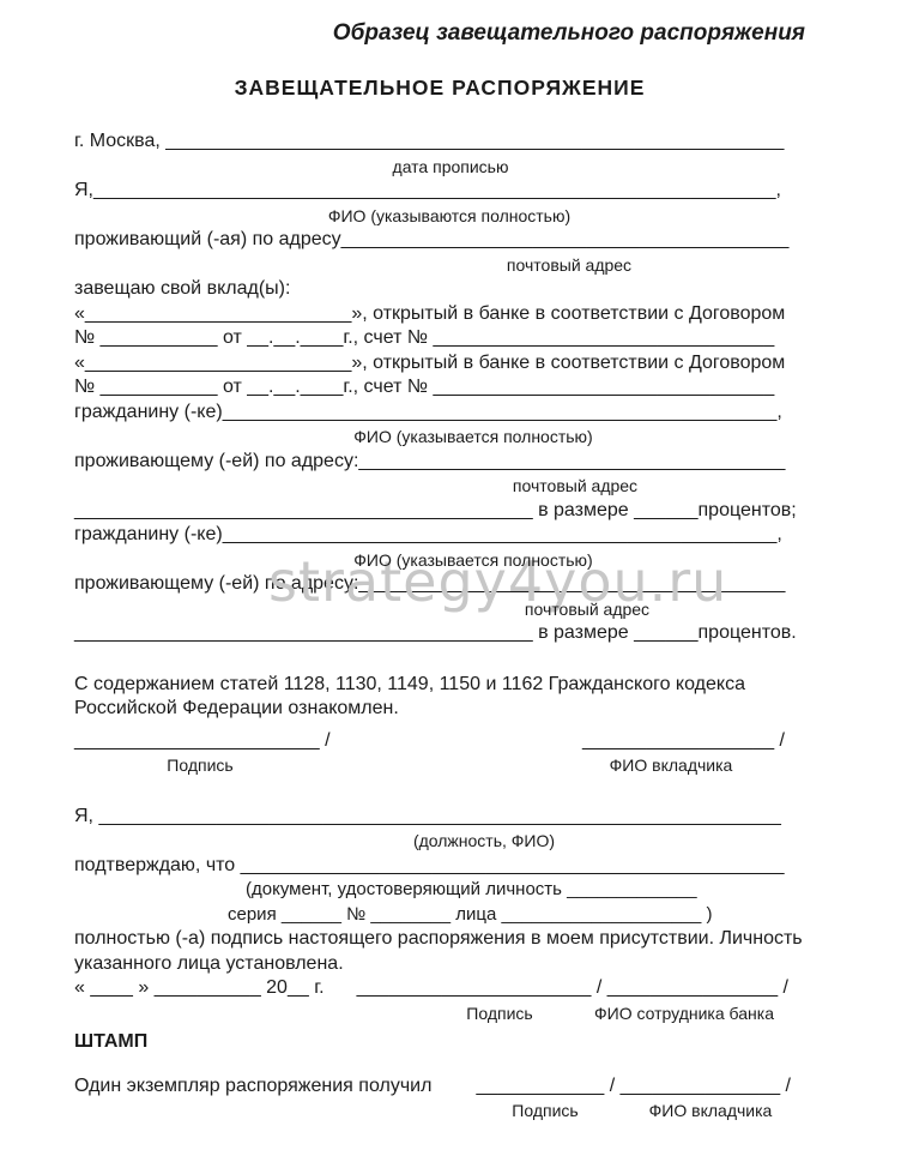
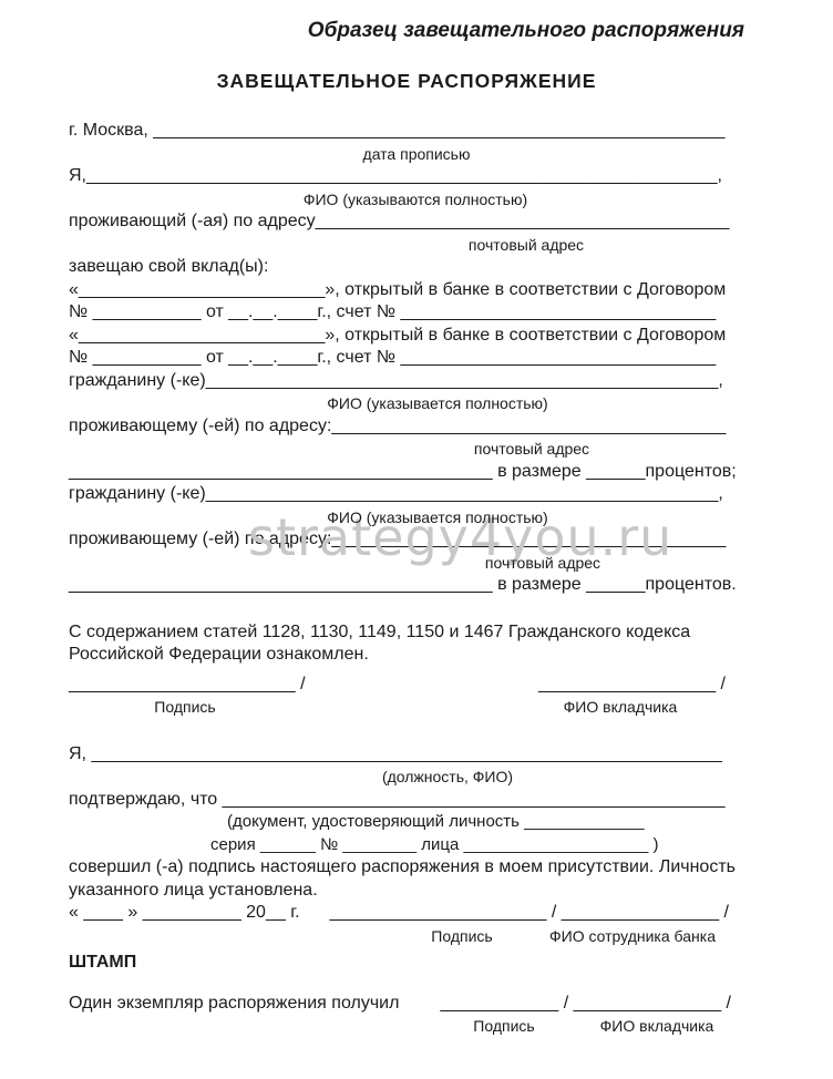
  strategy4you.ru
  Образец завещательного распоряжения
  ЗАВЕЩАТЕЛЬНОЕ РАСПОРЯЖЕНИЕ
  г. Москва, __________________________________________________________
  дата прописью
  Я,________________________________________________________________,
  ФИО (указываются полностью)
  проживающий (-ая) по адресу__________________________________________
  почтовый адрес
  завещаю свой вклад(ы):
  «_________________________», открытый в банке в соответствии с Договором
  № ___________ от __.__.____г., счет № ________________________________
  «_________________________», открытый в банке в соответствии с Договором
  № ___________ от __.__.____г., счет № ________________________________
  гражданину (-ке)____________________________________________________,
  ФИО (указывается полностью)
  проживающему (-ей) по адресу:________________________________________
  почтовый адрес
  ___________________________________________ в размере ______процентов;
  гражданину (-ке)____________________________________________________,
  ФИО (указывается полностью)
  проживающему (-ей) по адресу:________________________________________
  почтовый адрес
  ___________________________________________ в размере ______процентов.
- С содержанием статей 1128, 1130, 1149, 1150 и 1162 Гражданского кодекса
+ С содержанием статей 1128, 1130, 1149, 1150 и 1467 Гражданского кодекса
  Российской Федерации ознакомлен.
  _______________________ /
  __________________ /
  Подпись
  ФИО вкладчика
  Я, ________________________________________________________________
  (должность, ФИО)
  подтверждаю, что ___________________________________________________
  (документ, удостоверяющий личность _____________
  серия ______ № ________ лица ____________________ )
- полностью (-а) подпись настоящего распоряжения в моем присутствии. Личность
+ совершил (-а) подпись настоящего распоряжения в моем присутствии. Личность
  указанного лица установлена.
  « ____ » __________ 20__ г.
  ______________________ / ________________ /
  Подпись
  ФИО сотрудника банка
  ШТАМП
  Один экземпляр распоряжения получил
  ____________ / _______________ /
  Подпись
  ФИО вкладчика
